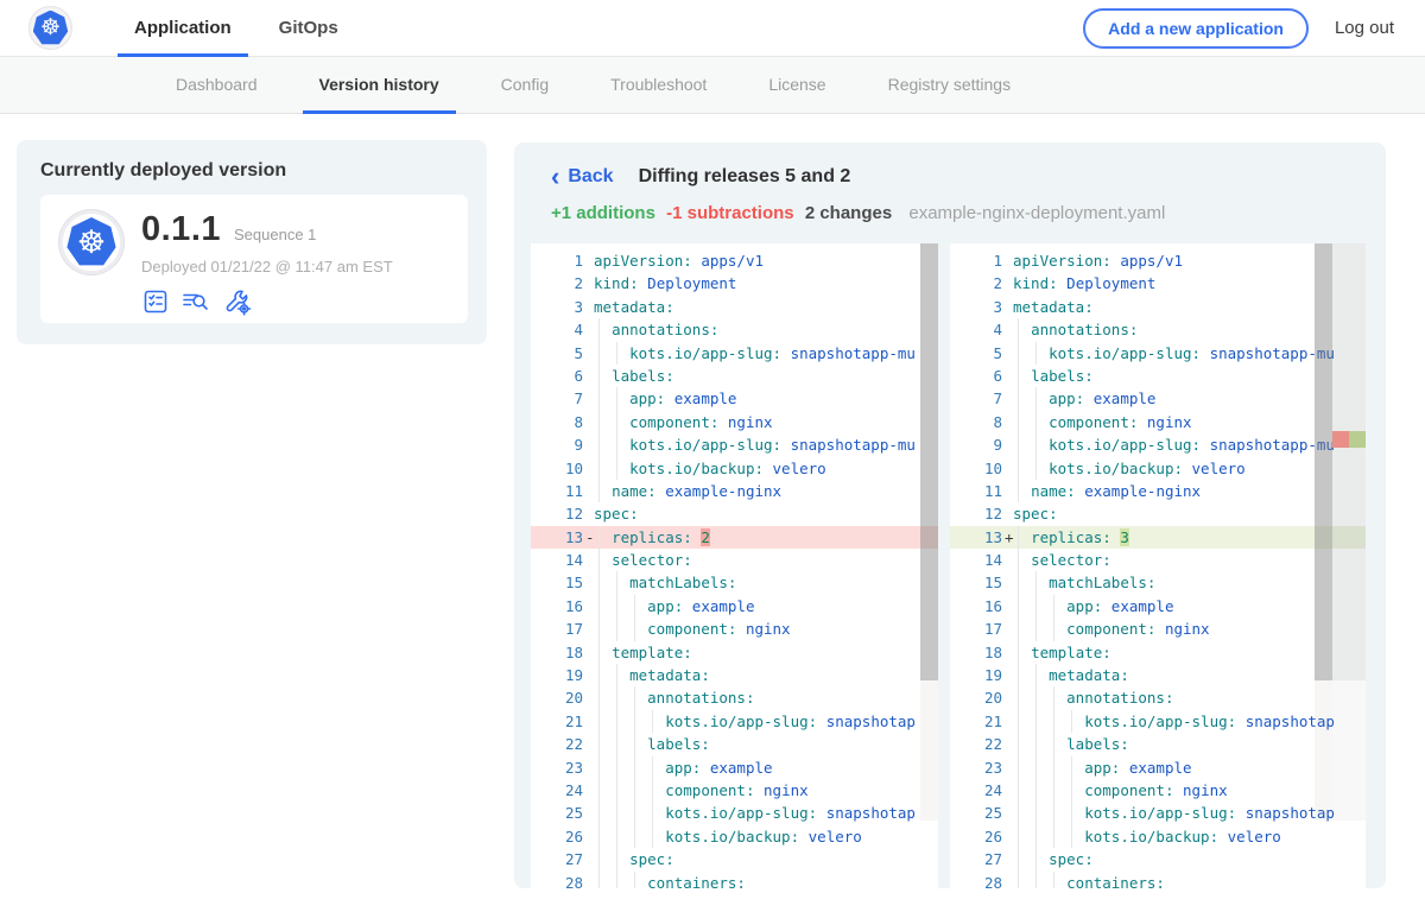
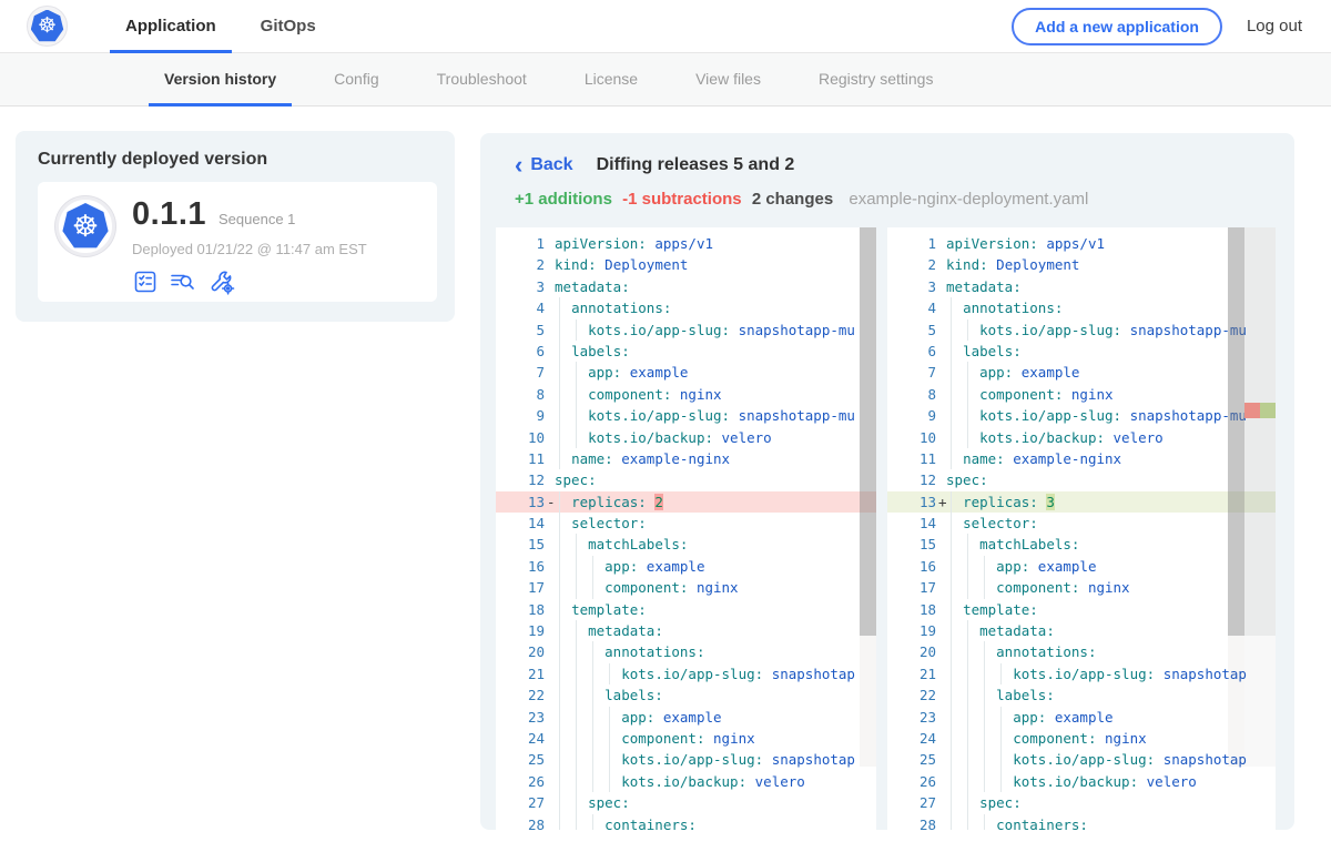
  ☸
  Application
  GitOps
  Add a new application
  Log out
- Dashboard
  Version history
  Config
  Troubleshoot
  License
+ View files
  Registry settings
  Currently deployed version
  ☸
  0.1.1
  Sequence 1
  Deployed 01/21/22 @ 11:47 am EST
  ‹
  Back
  Diffing releases 5 and 2
  +1 additions -1 subtractions 2 changes example-nginx-deployment.yaml
  1
  apiVersion: apps/v1
  2
  kind: Deployment
  3
  metadata:
  4
  annotations:
  5
  kots.io/app-slug: snapshotapp-mu
  6
  labels:
  7
  app: example
  8
  component: nginx
  9
  kots.io/app-slug: snapshotapp-mu
  10
  kots.io/backup: velero
  11
  name: example-nginx
  12
  spec:
  13
  -
  replicas: 2
  14
  selector:
  15
  matchLabels:
  16
  app: example
  17
  component: nginx
  18
  template:
  19
  metadata:
  20
  annotations:
  21
  kots.io/app-slug: snapshotap
  22
  labels:
  23
  app: example
  24
  component: nginx
  25
  kots.io/app-slug: snapshotap
  26
  kots.io/backup: velero
  27
  spec:
  28
  containers:
  1
  apiVersion: apps/v1
  2
  kind: Deployment
  3
  metadata:
  4
  annotations:
  5
  kots.io/app-slug: snapshotapp-mu
  6
  labels:
  7
  app: example
  8
  component: nginx
  9
  kots.io/app-slug: snapshotapp-mu
  10
  kots.io/backup: velero
  11
  name: example-nginx
  12
  spec:
  13
  +
  replicas: 3
  14
  selector:
  15
  matchLabels:
  16
  app: example
  17
  component: nginx
  18
  template:
  19
  metadata:
  20
  annotations:
  21
  kots.io/app-slug: snapshotap
  22
  labels:
  23
  app: example
  24
  component: nginx
  25
  kots.io/app-slug: snapshotap
  26
  kots.io/backup: velero
  27
  spec:
  28
  containers:
